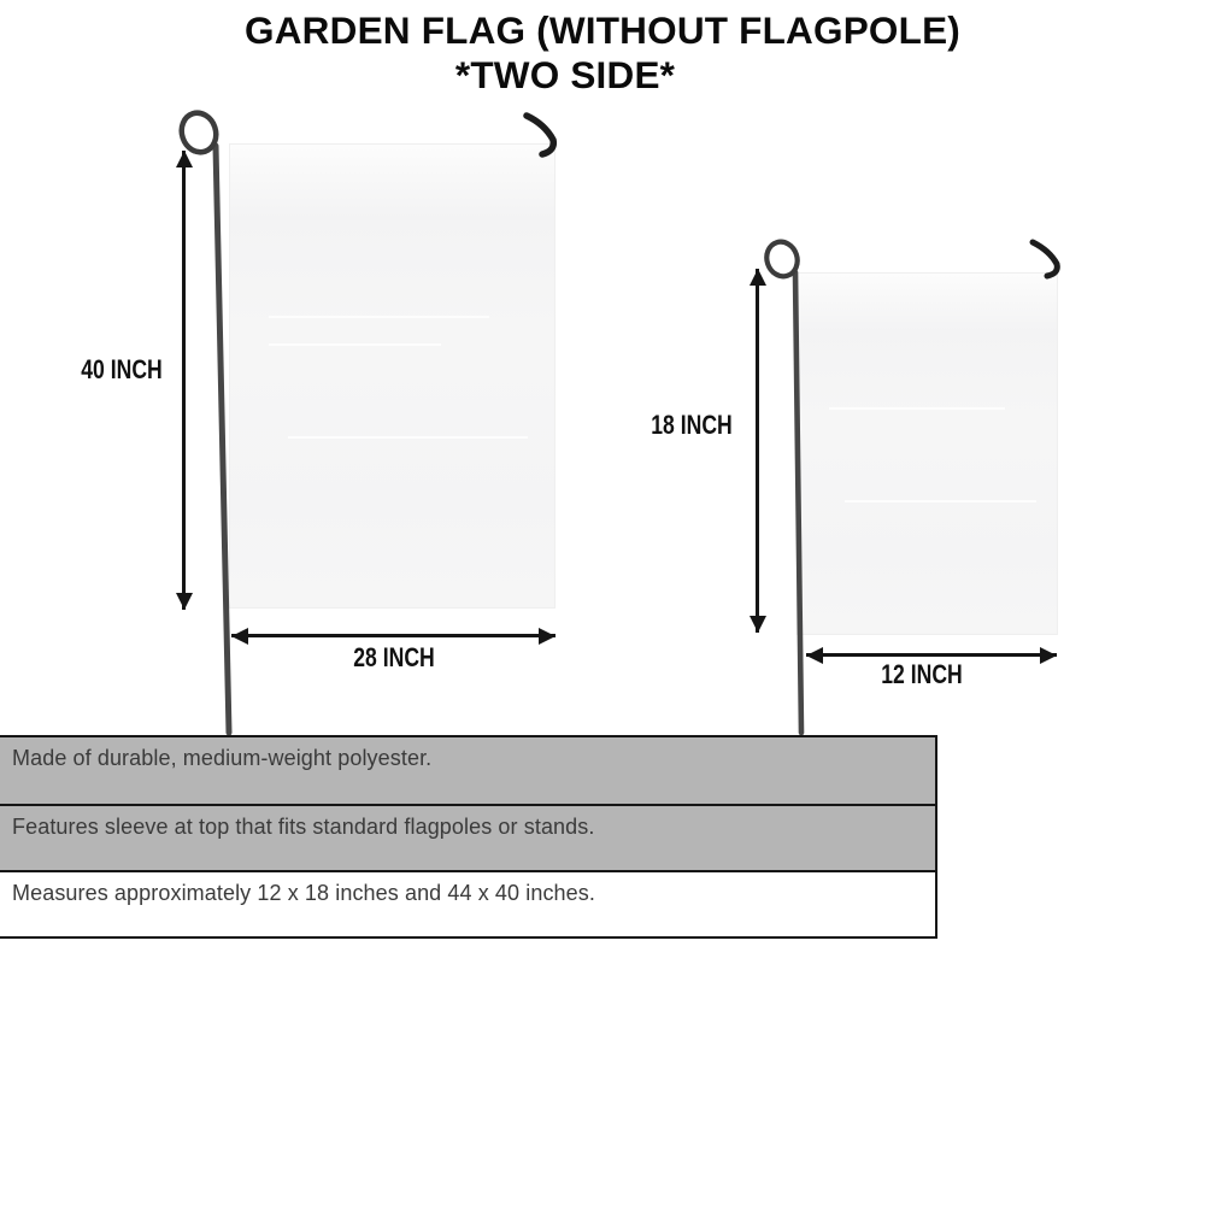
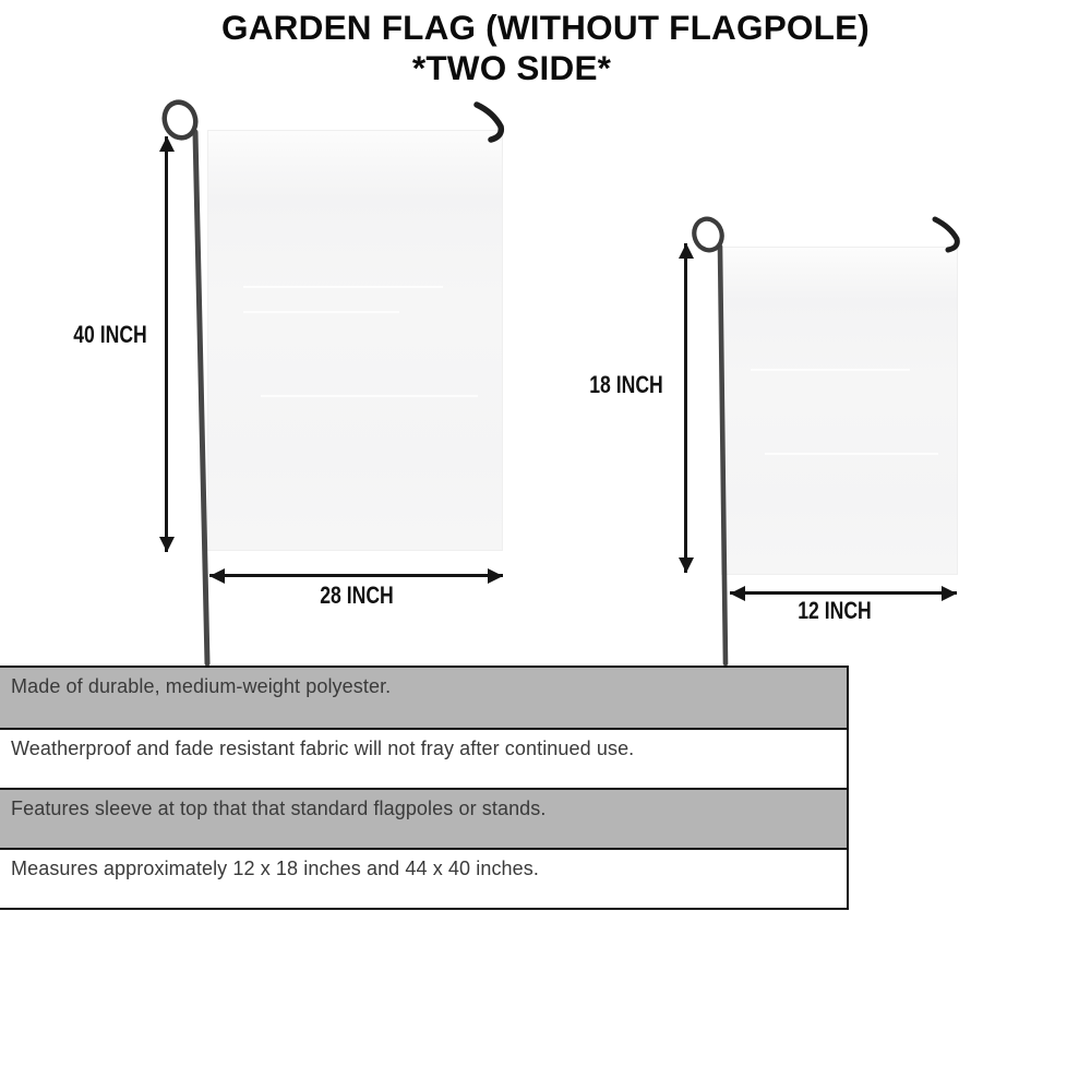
  GARDEN FLAG (WITHOUT FLAGPOLE)
  *TWO SIDE*
  40 INCH
  28 INCH
  18 INCH
  12 INCH
  Made of durable, medium-weight polyester.
+ Weatherproof and fade resistant fabric will not fray after continued use.
- Features sleeve at top that fits standard flagpoles or stands.
+ Features sleeve at top that that standard flagpoles or stands.
  Measures approximately 12 x 18 inches and 44 x 40 inches.
